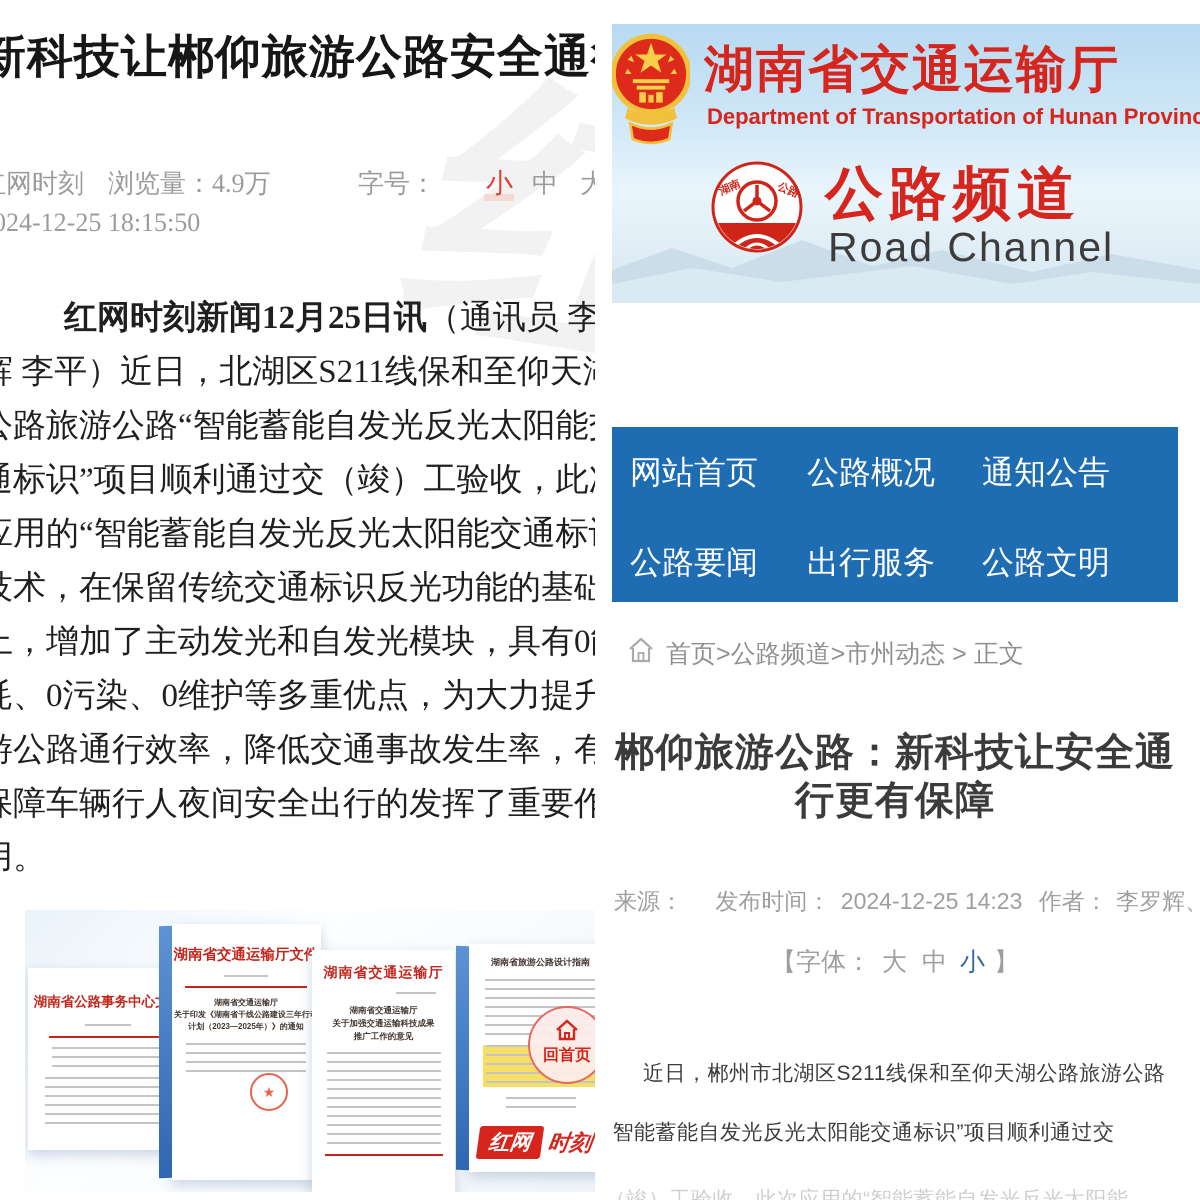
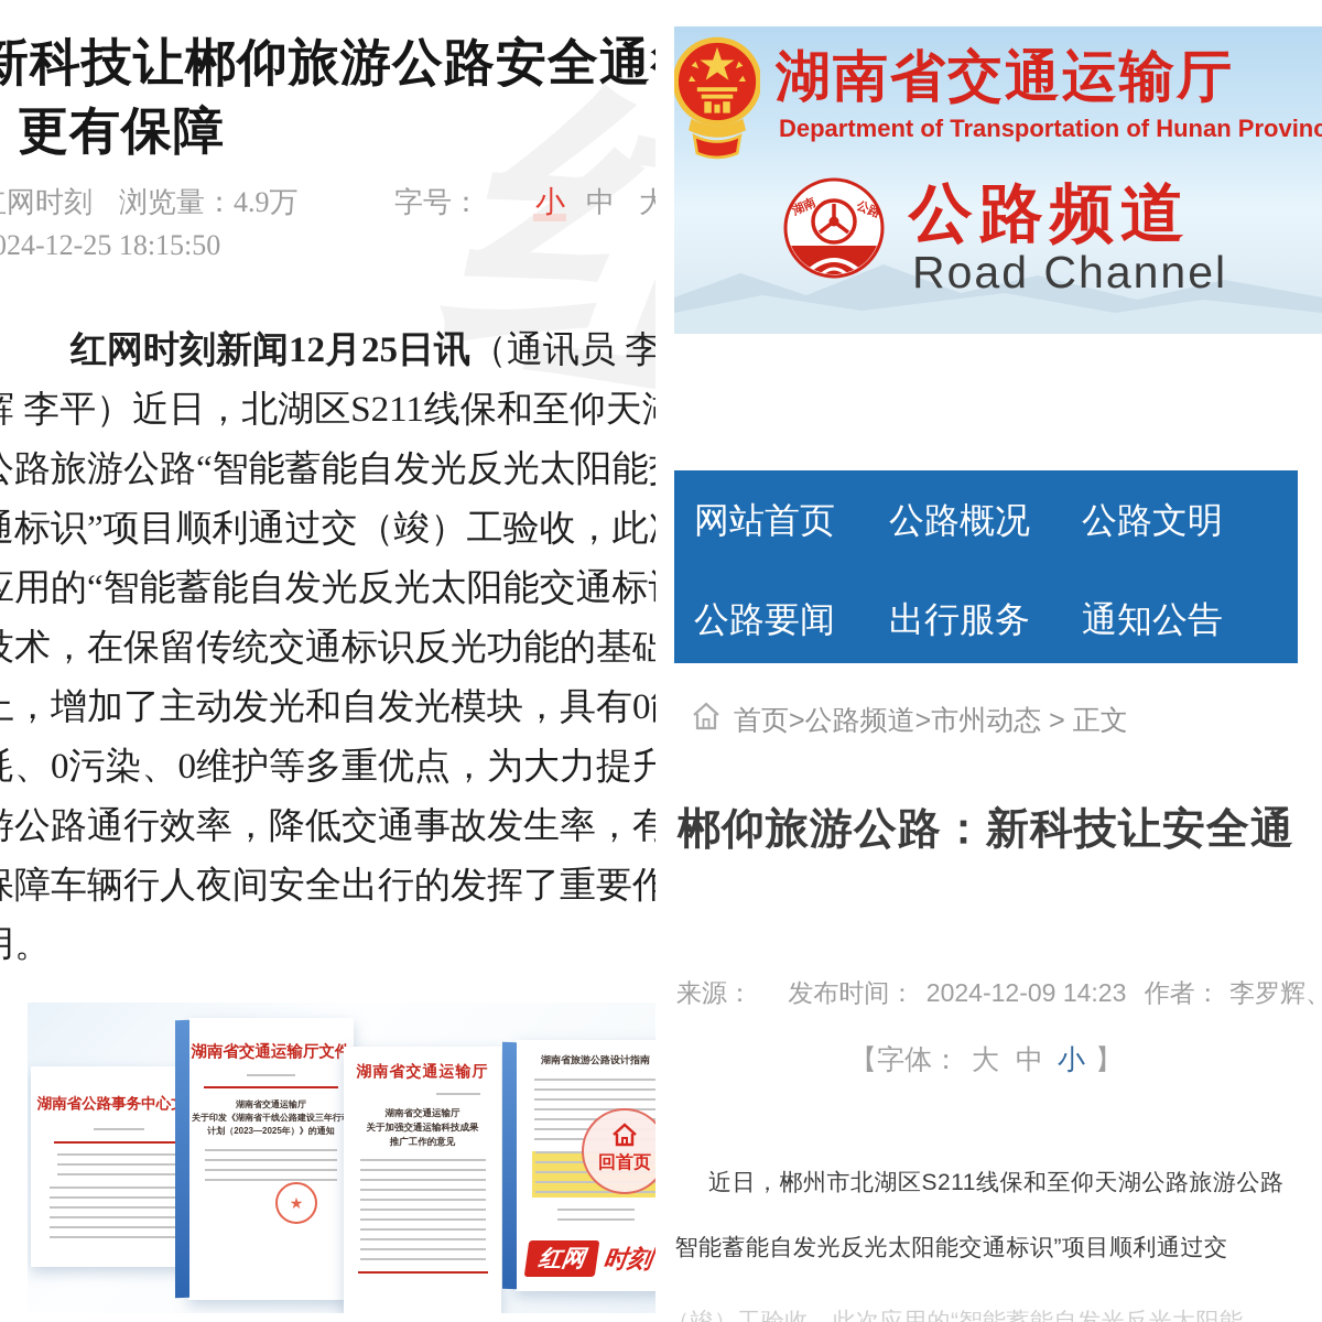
  新科技让郴仰旅游公路安全通
+ 更有保障
  网时刻
  浏览量：4.9万
  字号：
  小
  中
  大
  24-12-25 18:15:50
  红网时刻新闻12月25日讯（通讯员 李
  李平）近日，北湖区S211线保和至仰天
  路旅游公路“智能蓄能自发光反光太阳能
  标识”项目顺利通过交（竣）工验收，此
  用的“智能蓄能自发光反光太阳能交通标
  术，在保留传统交通标识反光功能的基础
  ，增加了主动发光和自发光模块，具有0
  、0污染、0维护等多重优点，为大力提升
  公路通行效率，降低交通事故发生率，有
  障车辆行人夜间安全出行的发挥了重要作
  湖南省公路事务中心
  湖南省交通运输厅文
  湖南省交通运输厅
  关于印发《湖南省干线公路建设三年行
  计划（2023—2025年）》的通知
  ★
  湖南省交通运输厅
  湖南省交通运输厅
  关于加强交通运输科技成果
  推广工作的意见
  湖南省旅游公路设计指南
  回首页
  湖南省交通运输厅
  Department of Transportation of Hunan Provinc
  公路频道
  Road Channel
  网站首页
  公路概况
- 通知公告
+ 公路文明
  公路要闻
  出行服务
- 公路文明
+ 通知公告
  首页>公路频道>市州动态 > 正文
  郴仰旅游公路：新科技让安全通
- 行更有保障
- 来源： 发布时间： 2024-12-25 14:23 作者： 李罗辉、
+ 来源： 发布时间： 2024-12-09 14:23 作者： 李罗辉、
  【字体： 大 中 小 】
  近日，郴州市北湖区S211线保和至仰天湖公路旅游公路
  智能蓄能自发光反光太阳能交通标识”项目顺利通过交
